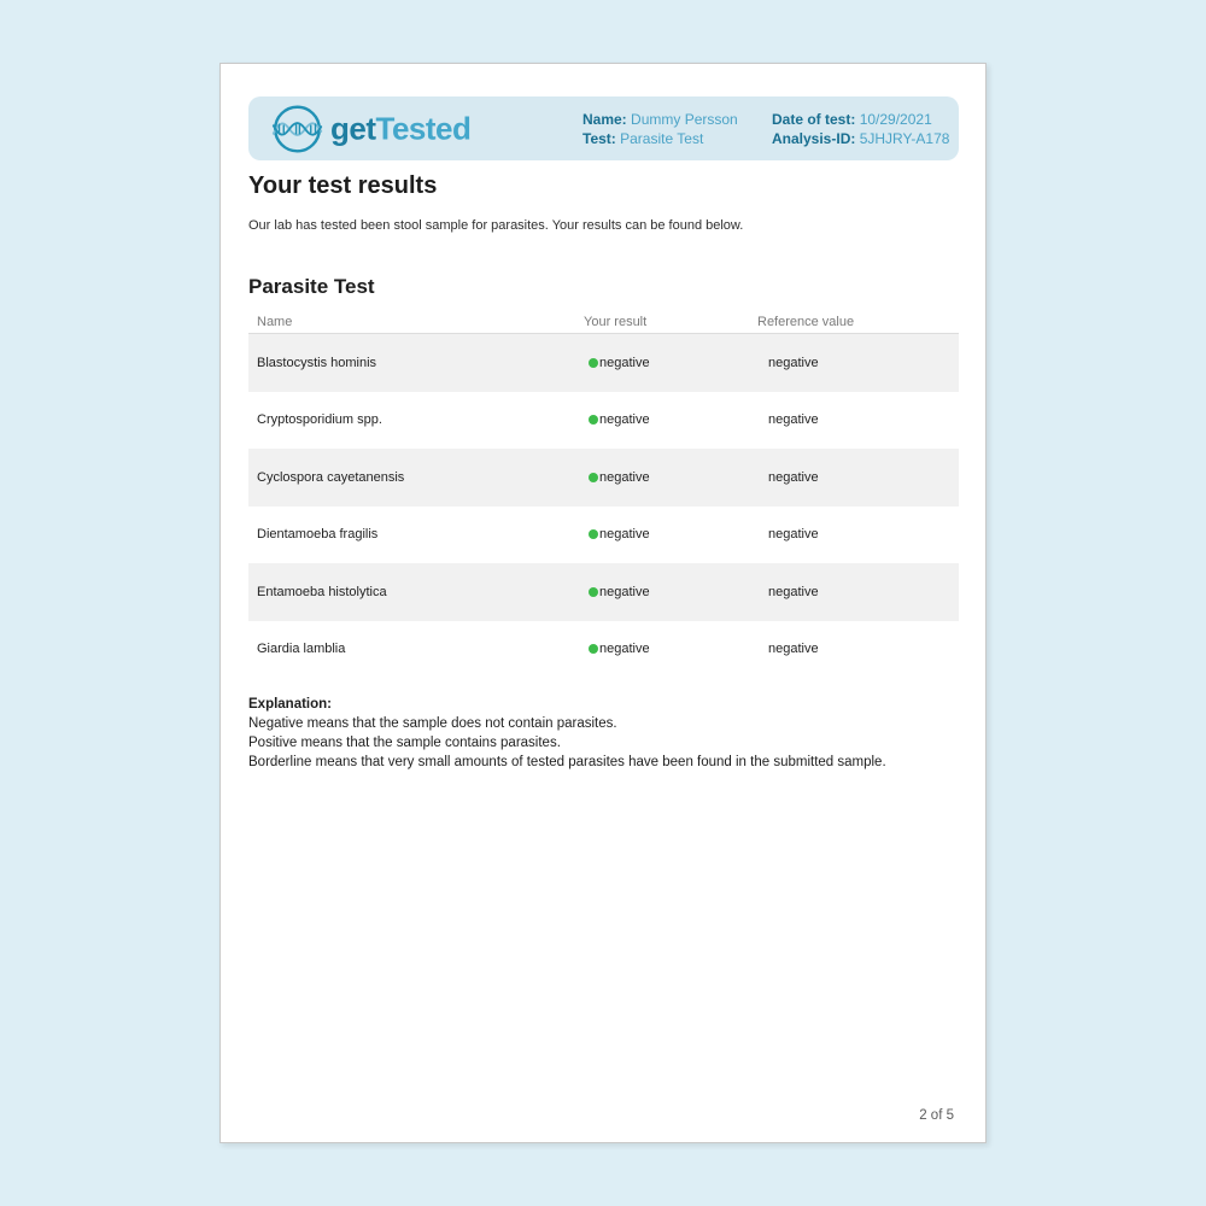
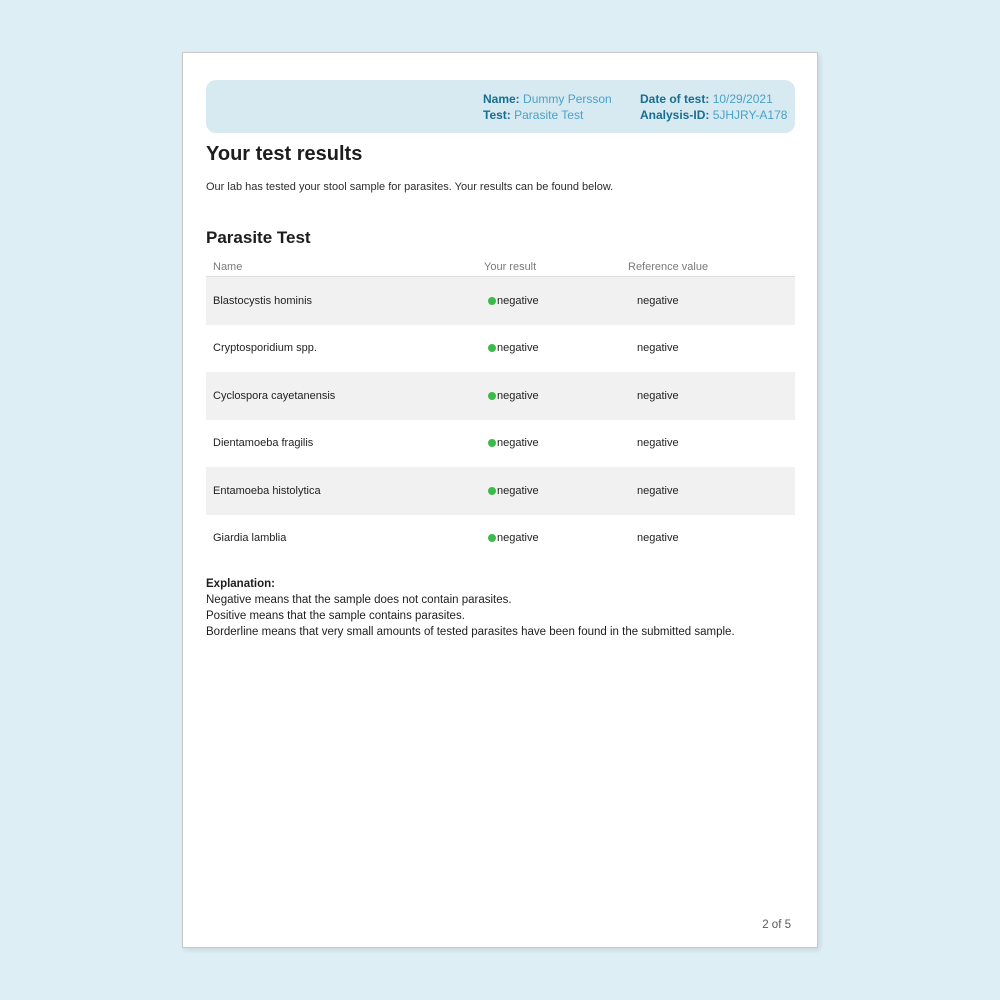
- getTested
  Name: Dummy Persson
  Test: Parasite Test
  Date of test: 10/29/2021
  Analysis-ID: 5JHJRY-A178
  Your test results
- Our lab has tested been stool sample for parasites. Your results can be found below.
+ Our lab has tested your stool sample for parasites. Your results can be found below.
  Parasite Test
  Name
  Your result
  Reference value
  Blastocystis hominis
  negative
  negative
  Cryptosporidium spp.
  negative
  negative
  Cyclospora cayetanensis
  negative
  negative
  Dientamoeba fragilis
  negative
  negative
  Entamoeba histolytica
  negative
  negative
  Giardia lamblia
  negative
  negative
  Explanation:
  Negative means that the sample does not contain parasites.
  Positive means that the sample contains parasites.
  Borderline means that very small amounts of tested parasites have been found in the submitted sample.
  2 of 5
